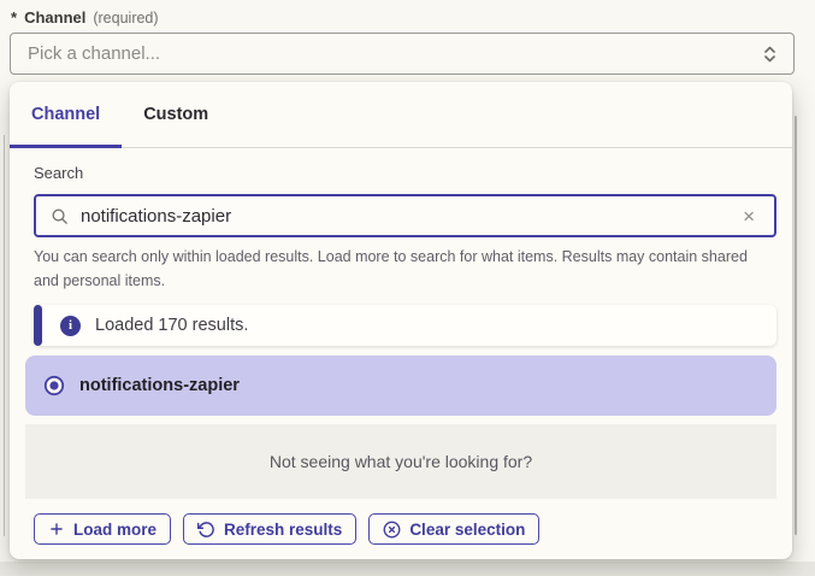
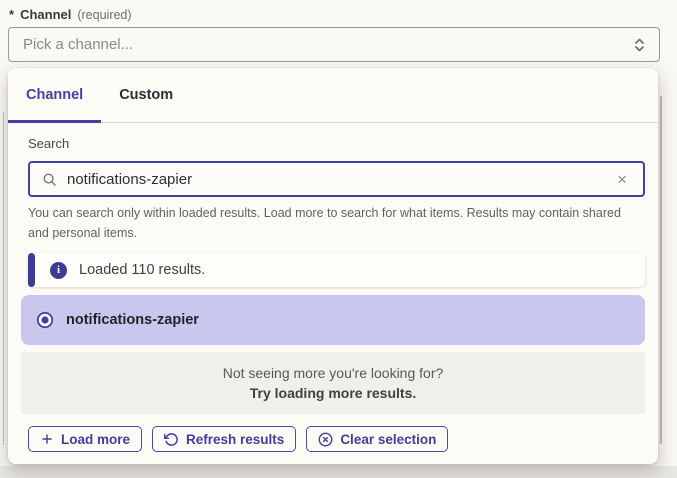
  *
  Channel
  (required)
  Pick a channel...
  Channel
  Custom
  Search
  notifications-zapier
  ×
  You can search only within loaded results. Load more to search for what items. Results may contain shared and personal items.
  i
- Loaded 170 results.
+ Loaded 110 results.
  notifications-zapier
- Not seeing what you're looking for?
+ Not seeing more you're looking for?
+ Try loading more results.
  Load more
  Refresh results
  Clear selection
